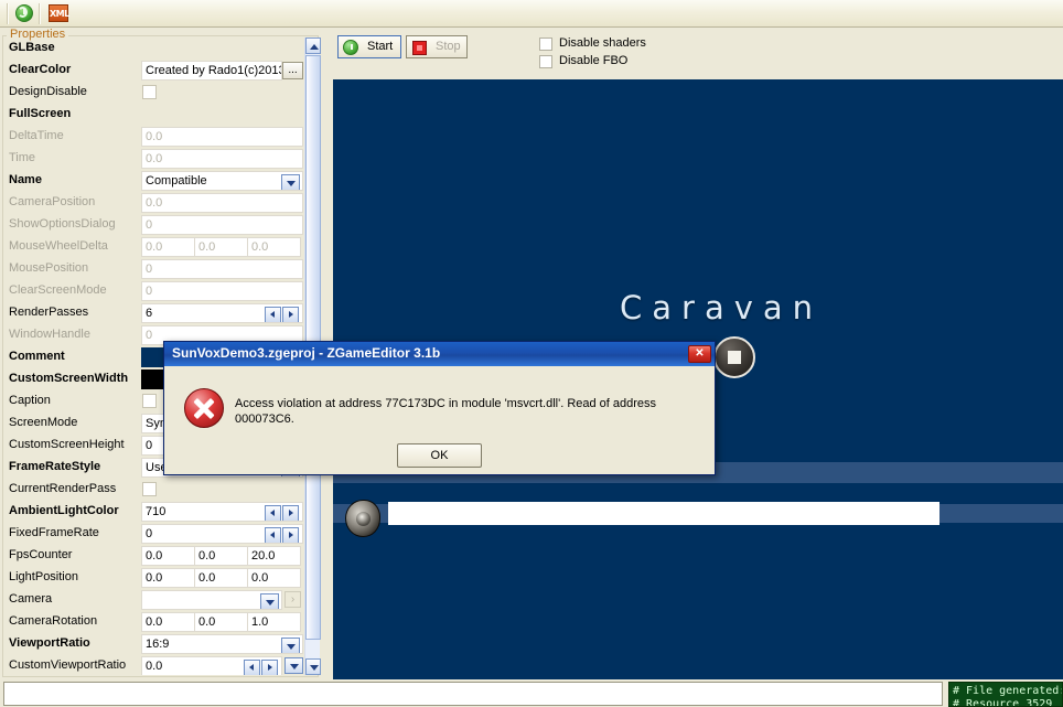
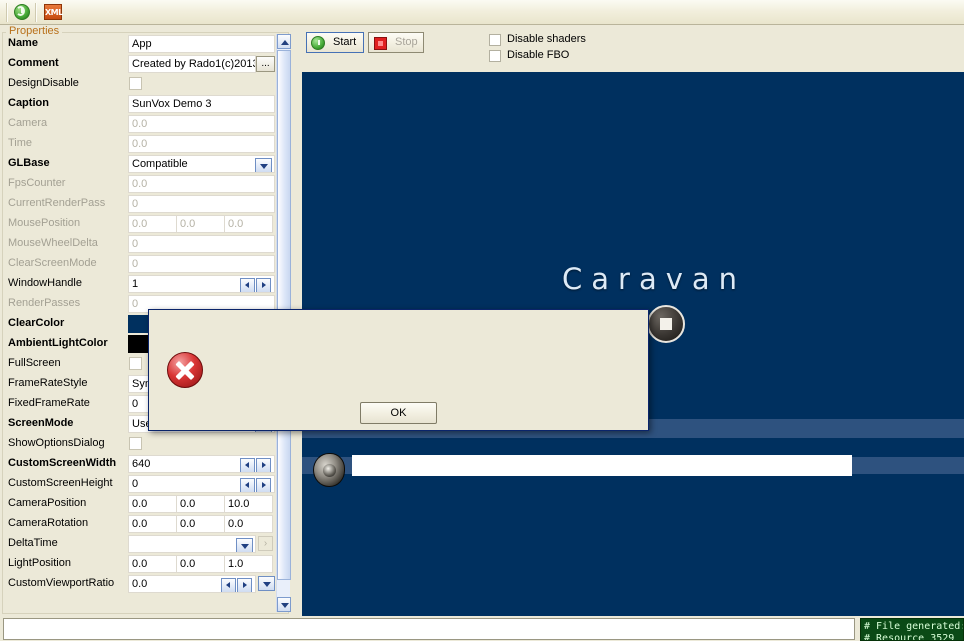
  XML
  Properties
- GLBase
+ Name
+ App
- ClearColor
+ Comment
  Created by Rado1(c)201
  ...
  DesignDisable
- FullScreen
+ Caption
+ SunVox Demo 3
- DeltaTime
+ Camera
  0.0
  Time
  0.0
- Name
+ GLBase
  Compatible
- CameraPosition
+ FpsCounter
  0.0
- ShowOptionsDialog
+ CurrentRenderPass
  0
- MouseWheelDelta
+ MousePosition
  0.0
  0.0
  0.0
- MousePosition
+ MouseWheelDelta
  0
  ClearScreenMode
  0
- RenderPasses
+ WindowHandle
- 6
+ 1
- WindowHandle
+ RenderPasses
  0
- Comment
+ ClearColor
- CustomScreenWidth
+ AmbientLightColor
- Caption
+ FullScreen
- ScreenMode
+ FrameRateStyle
- CustomScreenHeight
+ FixedFrameRate
  0
- FrameRateStyle
+ ScreenMode
- CurrentRenderPass
+ ShowOptionsDialog
- AmbientLightColor
+ CustomScreenWidth
- 710
+ 640
- FixedFrameRate
+ CustomScreenHeight
  0
- FpsCounter
+ CameraPosition
  0.0
  0.0
- 20.0
+ 10.0
- LightPosition
+ CameraRotation
  0.0
  0.0
  0.0
- Camera
+ DeltaTime
  ›
- CameraRotation
+ LightPosition
  0.0
  0.0
  1.0
- ViewportRatio
- 16:9
  CustomViewportRatio
  0.0
  Start
  Stop
  Disable shaders
  Disable FBO
  Caravan
  # File generated
  # Resource 3529
- SunVoxDemo3.zgeproj - ZGameEditor 3.1b
- ✕
- Access violation at address 77C173DC in module 'msvcrt.dll'. Read of address 000073C6.
  OK
